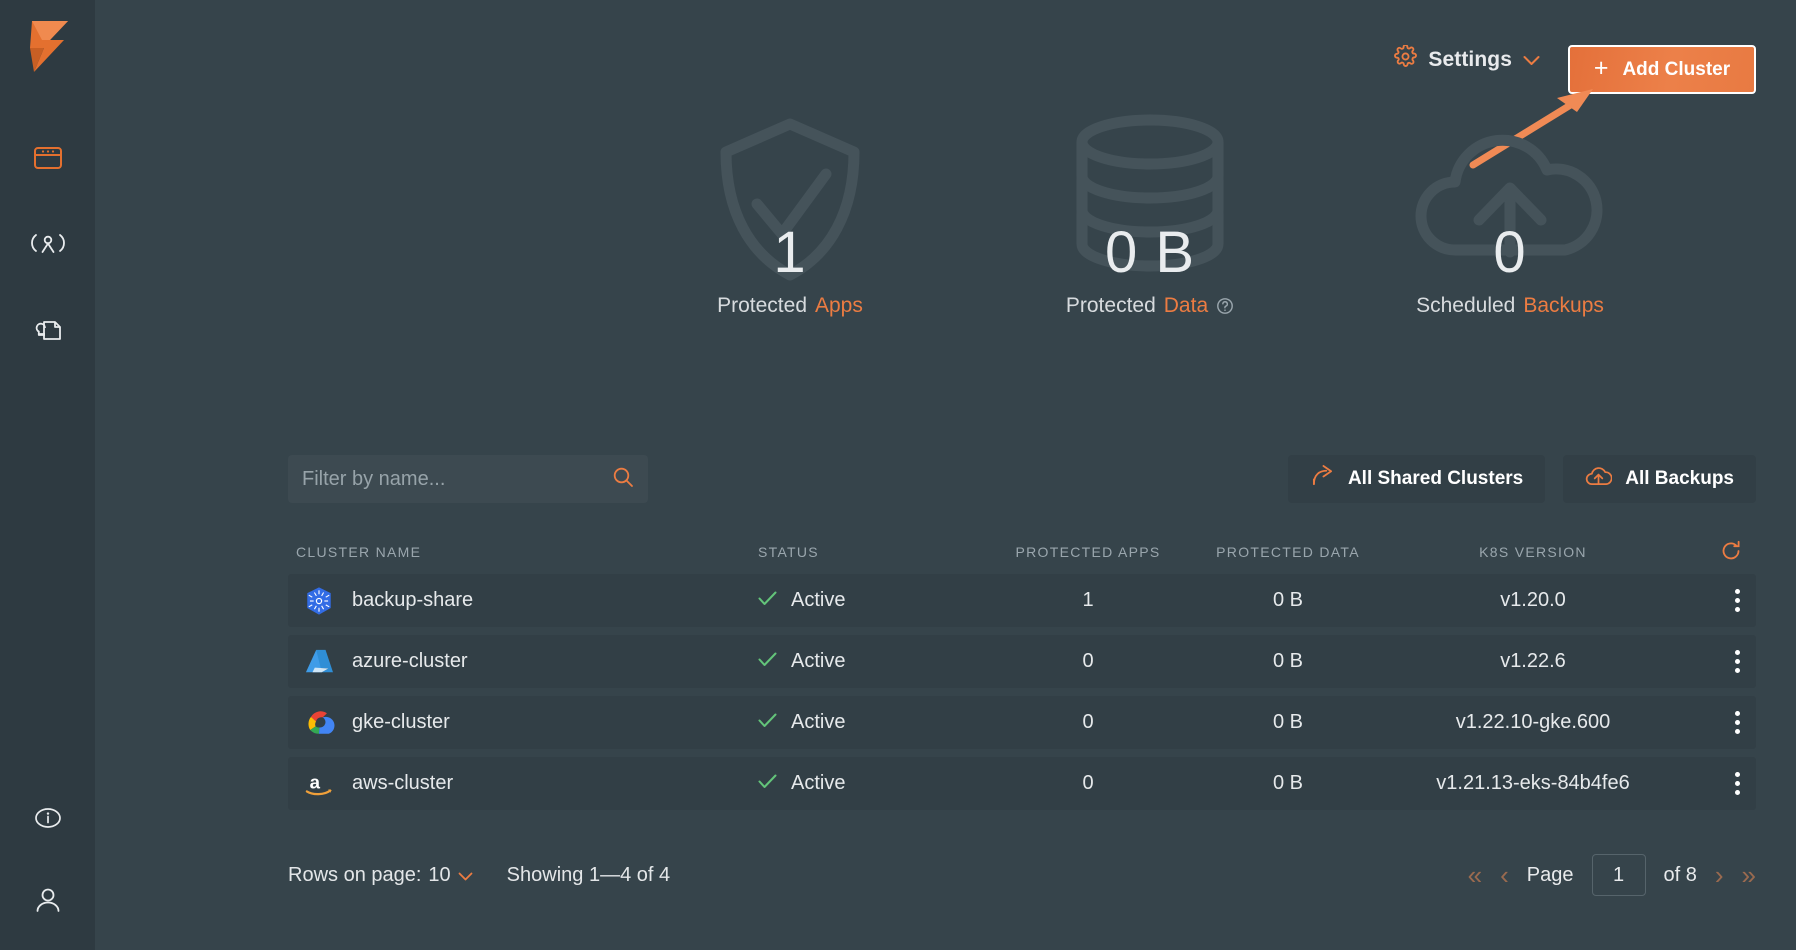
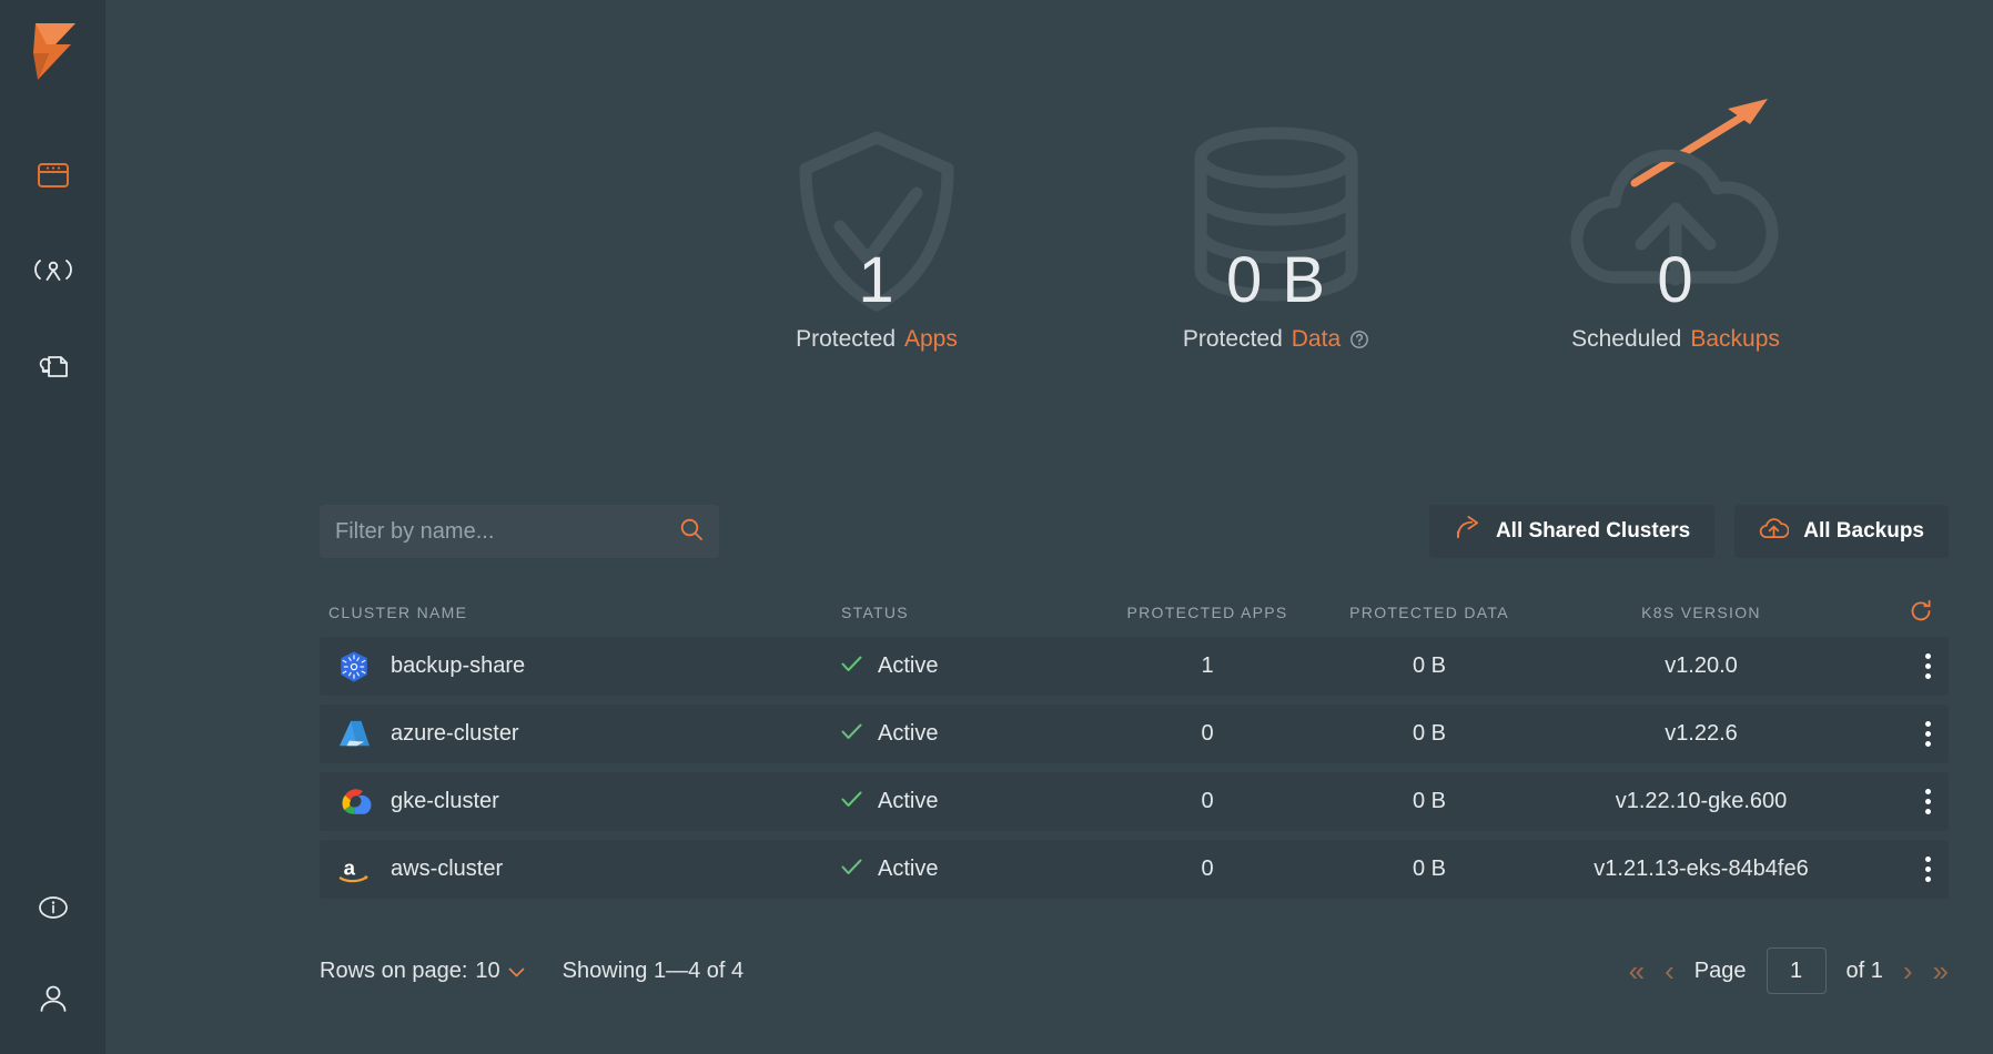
- Settings
- +
- Add Cluster
  1
  Protected
  Apps
  0 B
  Protected
  Data
  0
  Scheduled
  Backups
  Filter by name...
  All Shared Clusters
  All Backups
  CLUSTER NAME
  STATUS
  PROTECTED APPS
  PROTECTED DATA
  K8S VERSION
  backup-share
  Active
  1
  0 B
  v1.20.0
  azure-cluster
  Active
  0
  0 B
  v1.22.6
  gke-cluster
  Active
  0
  0 B
  v1.22.10-gke.600
  a
  aws-cluster
  Active
  0
  0 B
  v1.21.13-eks-84b4fe6
  Rows on page:
  10
  Showing 1—4 of 4
  «
  ‹
  Page
  1
- of 8
+ of 1
  ›
  »
